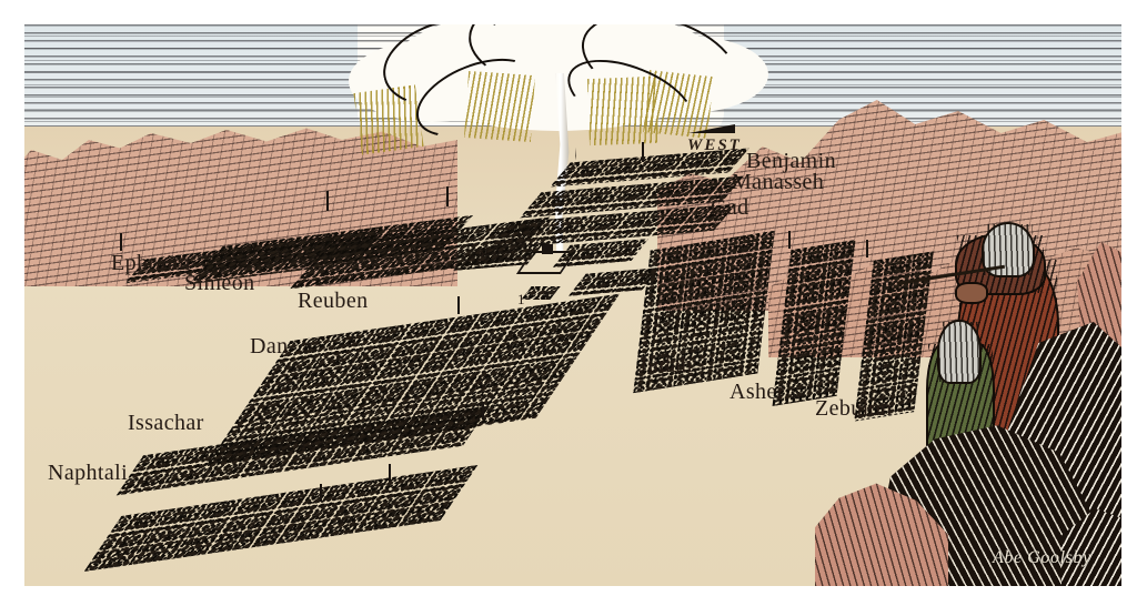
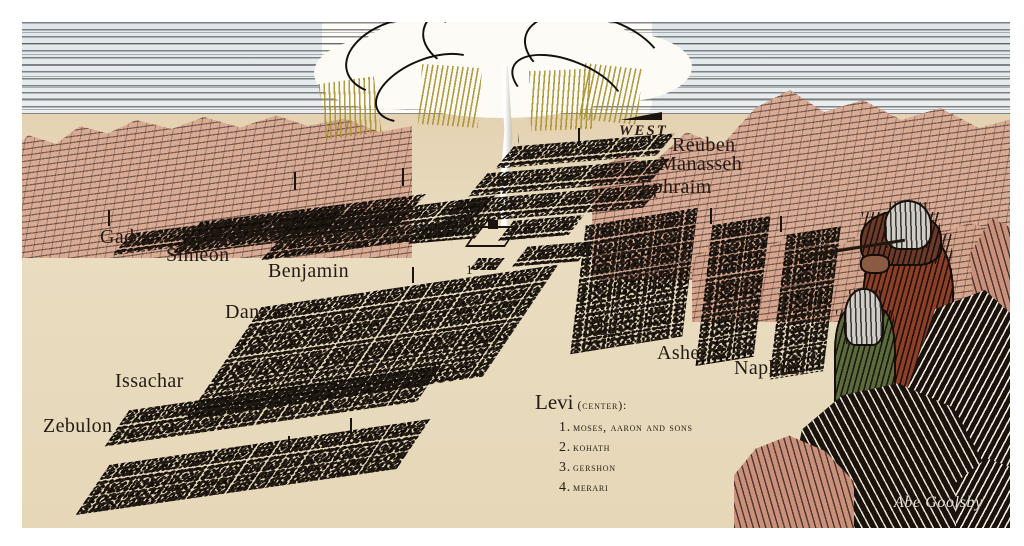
- Ephraim
+ Gad
  Simeon
- Reuben
+ Benjamin
  Dan
  Issachar
- Naphtali
+ Zebulon
- Benjamin
+ Reuben
  Manasseh
- Gad
+ Ephraim
  Judah
  Asher
- Zebulon
+ Naphtali
  WEST
  1
  2
  3
  4
+ Levi (center):
+ 1. moses, aaron and sons
+ 2. kohath
+ 3. gershon
+ 4. merari
  Abe Goolsby
